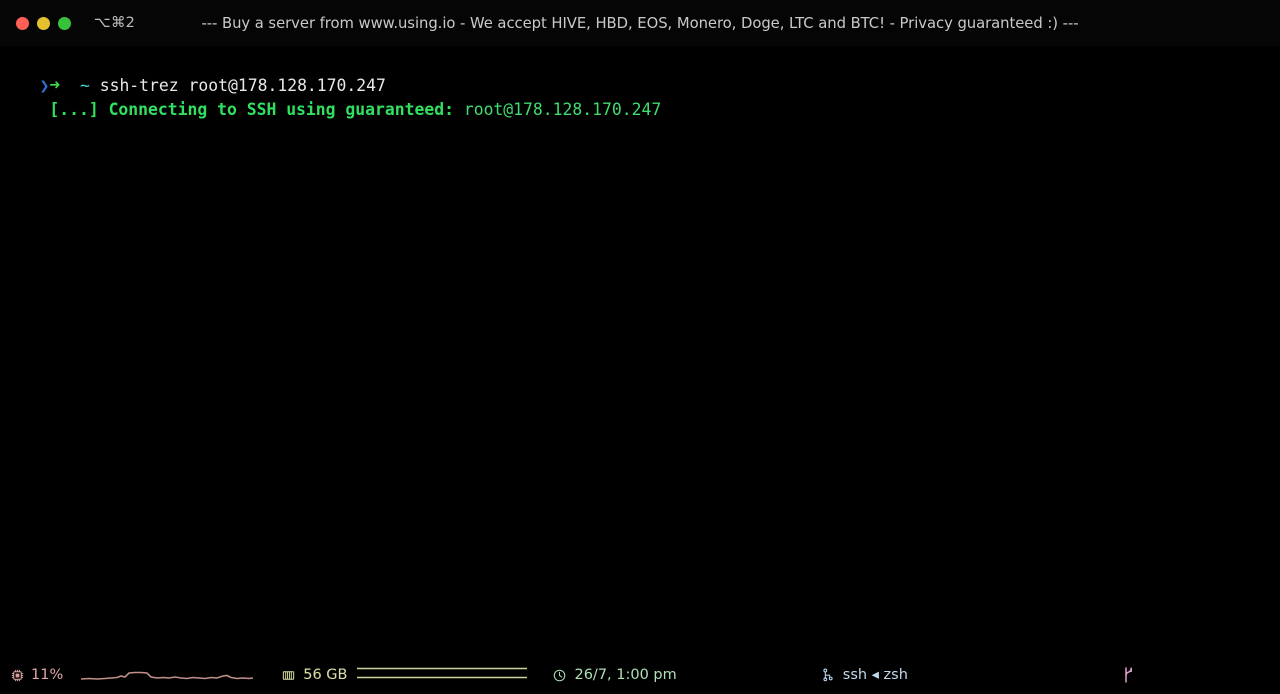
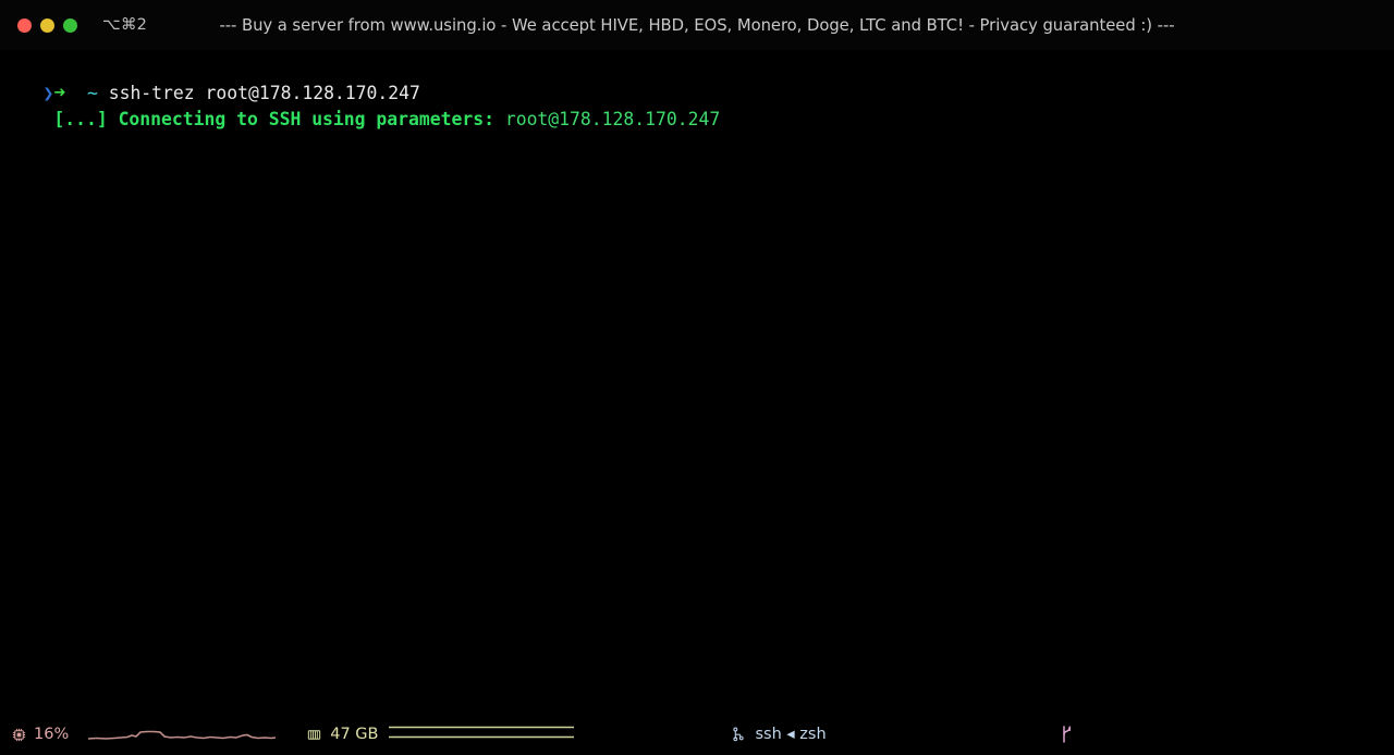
  ⌥⌘2
  --- Buy a server from www.using.io - We accept HIVE, HBD, EOS, Monero, Doge, LTC and BTC! - Privacy guaranteed :) ---
  ❯➜ ~ ssh-trez root@178.128.170.247
- [...] Connecting to SSH using guaranteed: root@178.128.170.247
+ [...] Connecting to SSH using parameters: root@178.128.170.247
- 11%
+ 16%
- 56 GB
+ 47 GB
- 26/7, 1:00 pm
  ssh ◂ zsh
